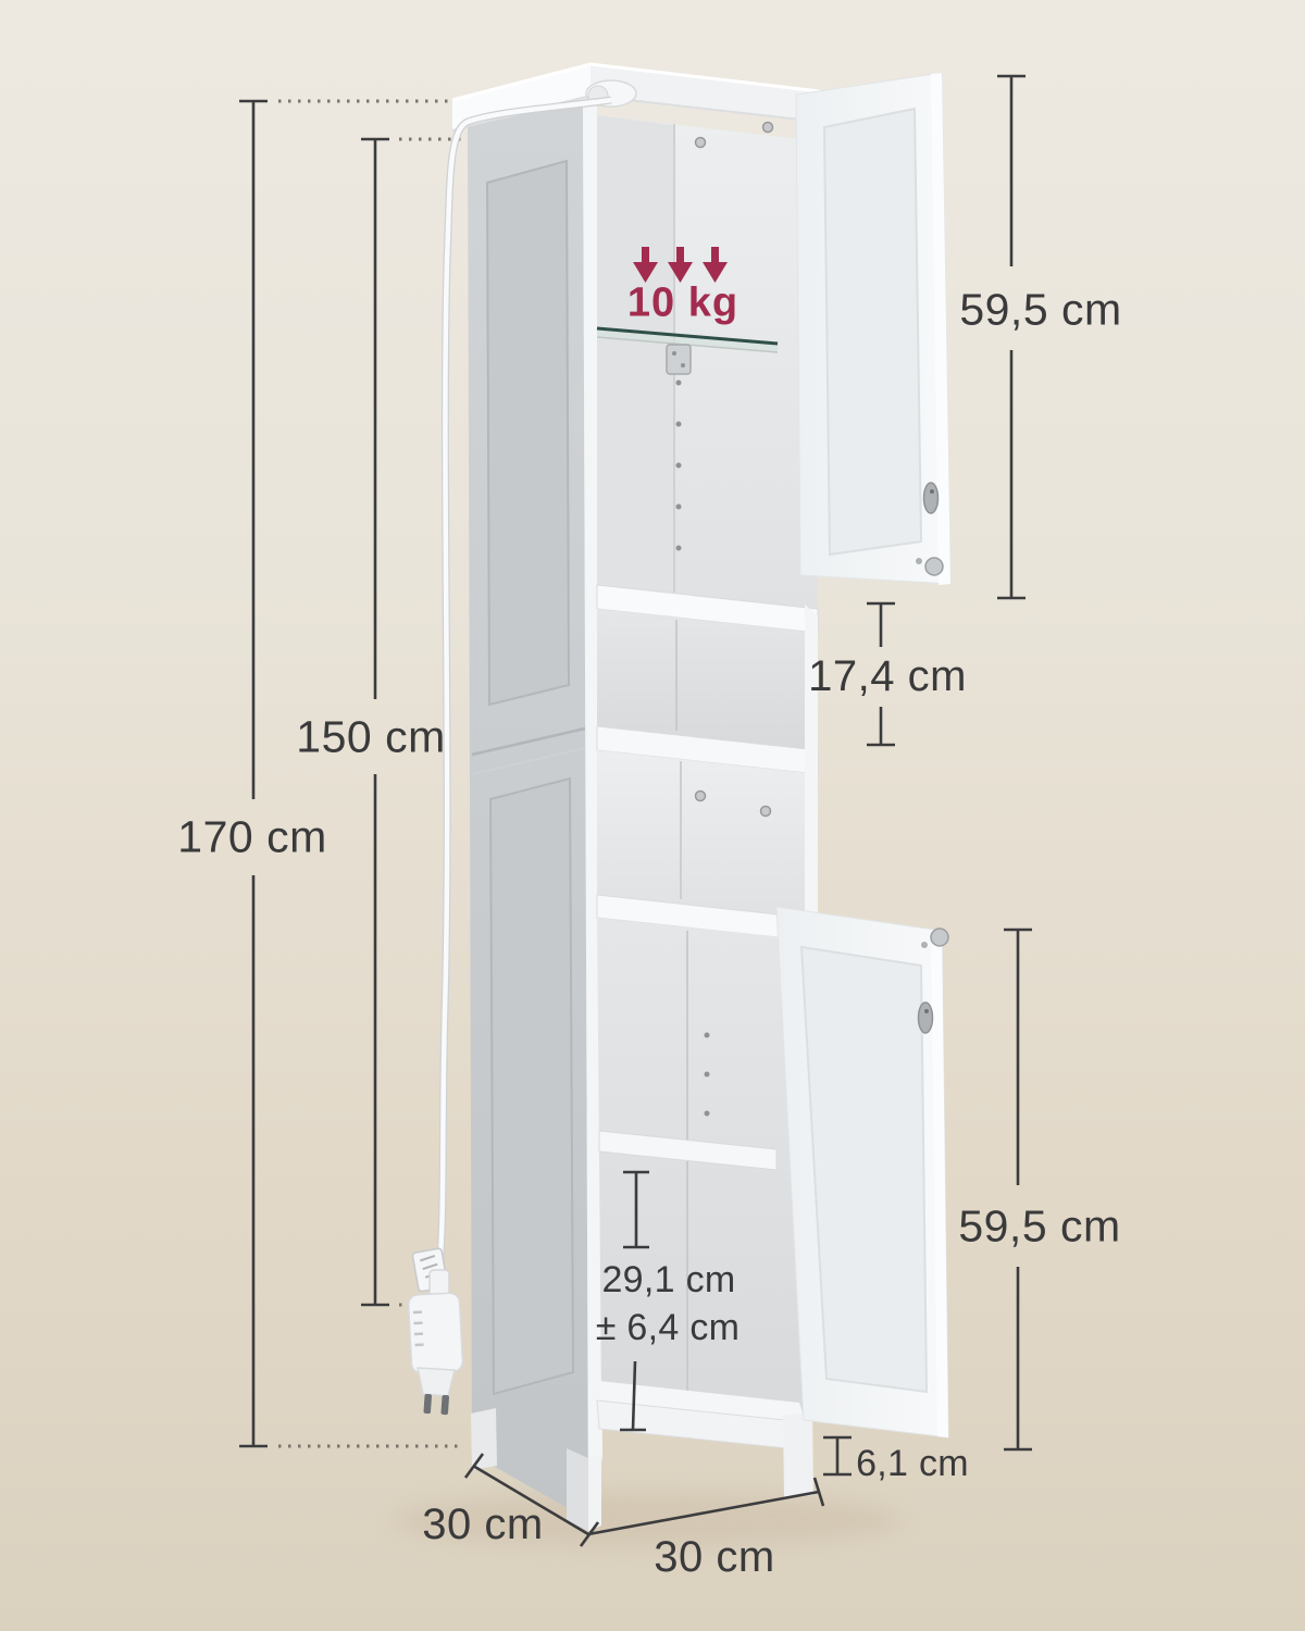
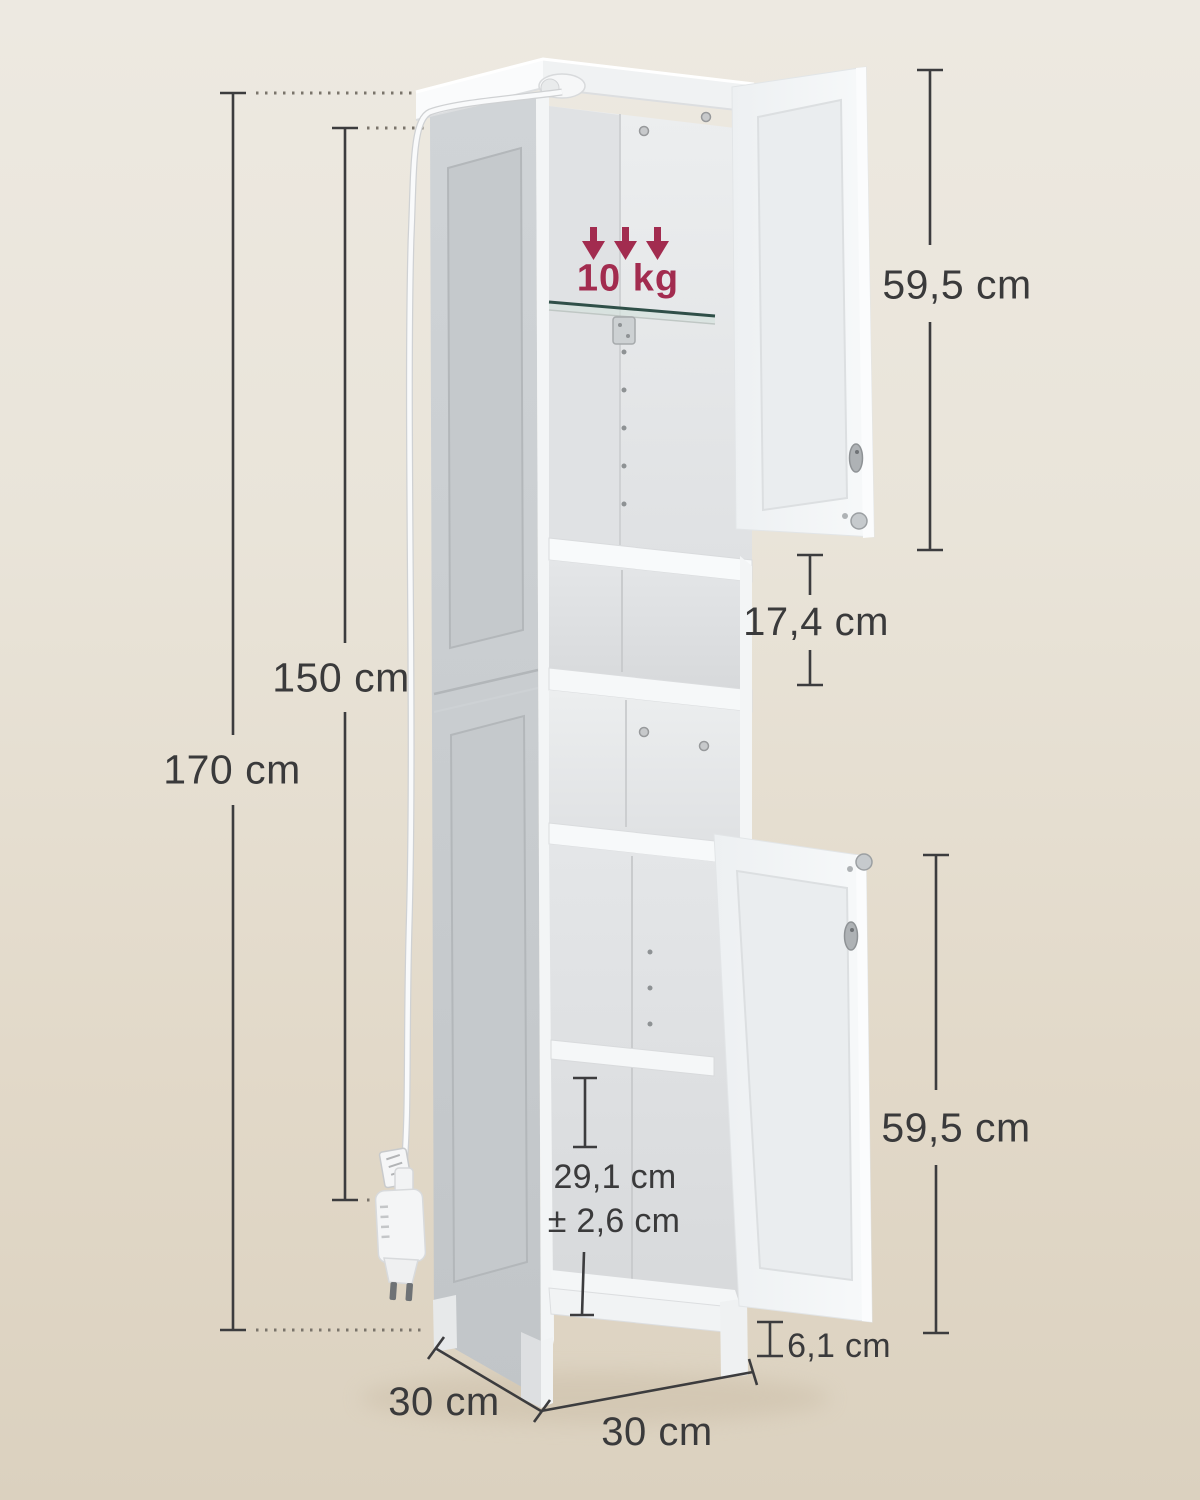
  10 kg
  170 cm
  150 cm
  59,5 cm
  17,4 cm
  59,5 cm
  29,1 cm
- ± 6,4 cm
+ ± 2,6 cm
  6,1 cm
  30 cm
  30 cm
